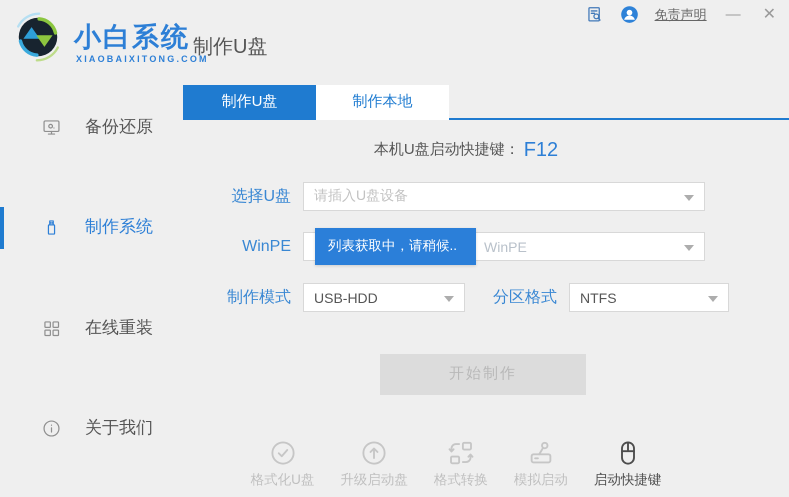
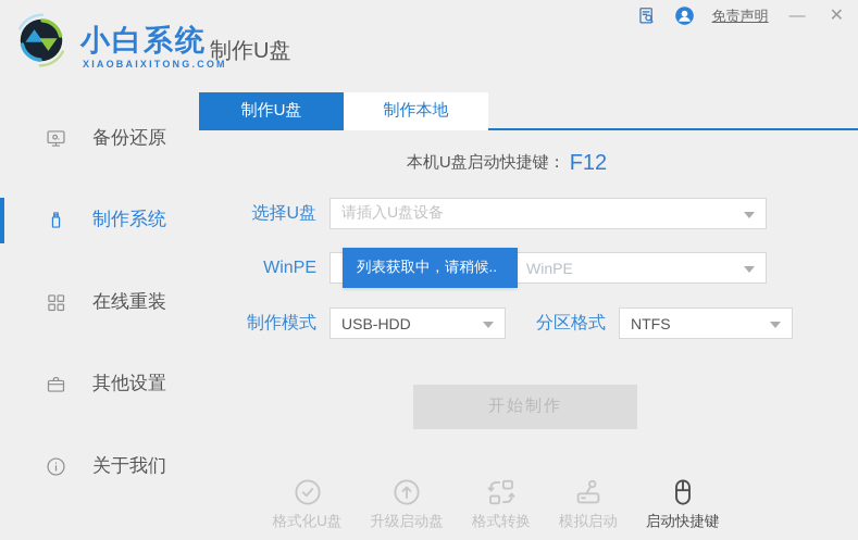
  免责声明
  —
  ✕
  小白系统
  XIAOBAIXITONG.COM
  制作U盘
  备份还原
  制作系统
  在线重装
+ 其他设置
  关于我们
  制作U盘
  制作本地
  本机U盘启动快捷键：
  F12
  选择U盘
  请插入U盘设备
  WinPE
  WinPE
  列表获取中，请稍候..
  制作模式
  USB-HDD
  分区格式
  NTFS
  开始制作
  格式化U盘
  升级启动盘
  格式转换
  模拟启动
  启动快捷键
